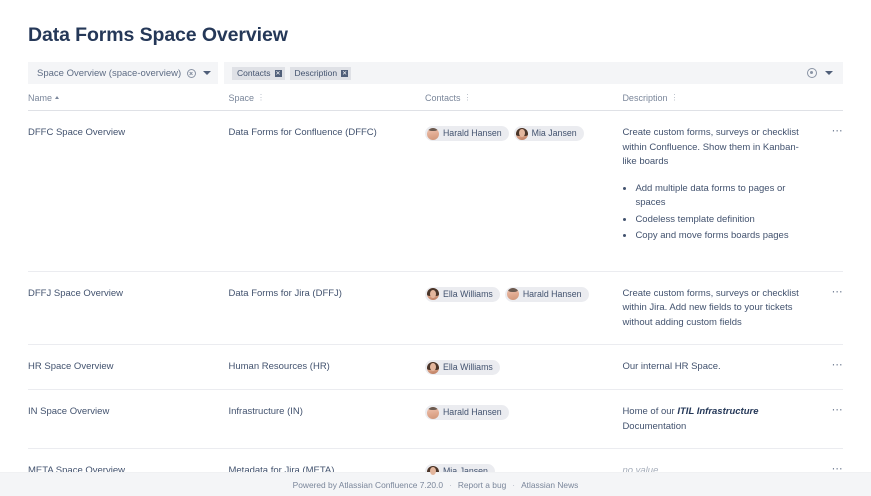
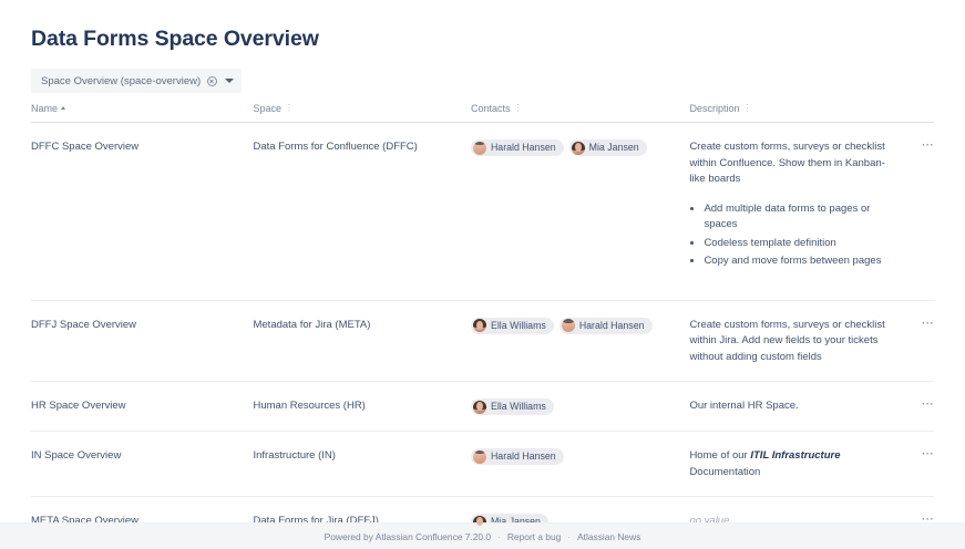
  Data Forms Space Overview
  Space Overview (space-overview)
- Contacts
- Description
  Name	Space ⋮	Contacts ⋮	Description ⋮
- DFFC Space Overview	Data Forms for Confluence (DFFC)	Harald Hansen Mia Jansen	Create custom forms, surveys or checklist within Confluence. Show them in Kanban-like boards Add multiple data forms to pages or spaces Codeless template definition Copy and move forms boards pages	⋯
+ DFFC Space Overview	Data Forms for Confluence (DFFC)	Harald Hansen Mia Jansen	Create custom forms, surveys or checklist within Confluence. Show them in Kanban-like boards Add multiple data forms to pages or spaces Codeless template definition Copy and move forms between pages	⋯
- DFFJ Space Overview	Data Forms for Jira (DFFJ)	Ella Williams Harald Hansen	Create custom forms, surveys or checklist within Jira. Add new fields to your tickets without adding custom fields	⋯
+ DFFJ Space Overview	Metadata for Jira (META)	Ella Williams Harald Hansen	Create custom forms, surveys or checklist within Jira. Add new fields to your tickets without adding custom fields	⋯
  HR Space Overview	Human Resources (HR)	Ella Williams	Our internal HR Space.	⋯
  IN Space Overview	Infrastructure (IN)	Harald Hansen	Home of our ITIL Infrastructure Documentation	⋯
- META Space Overview	Metadata for Jira (META)		no value	⋯
+ META Space Overview	Data Forms for Jira (DFFJ)		no value	⋯
  Powered by Atlassian Confluence 7.20.0
  ·
  Report a bug
  ·
  Atlassian News
